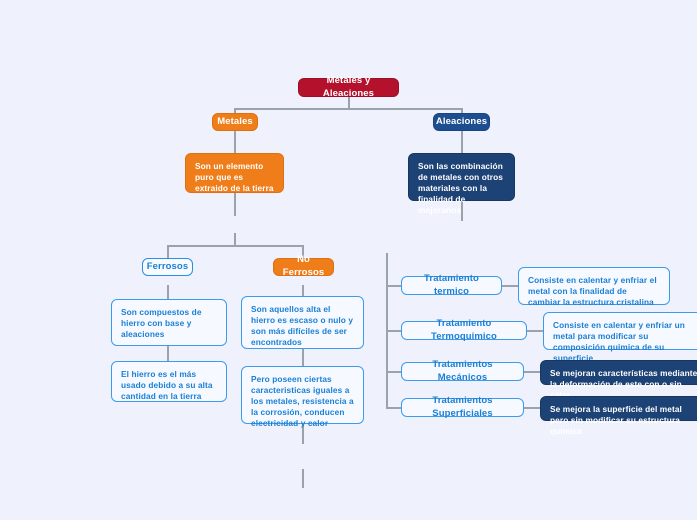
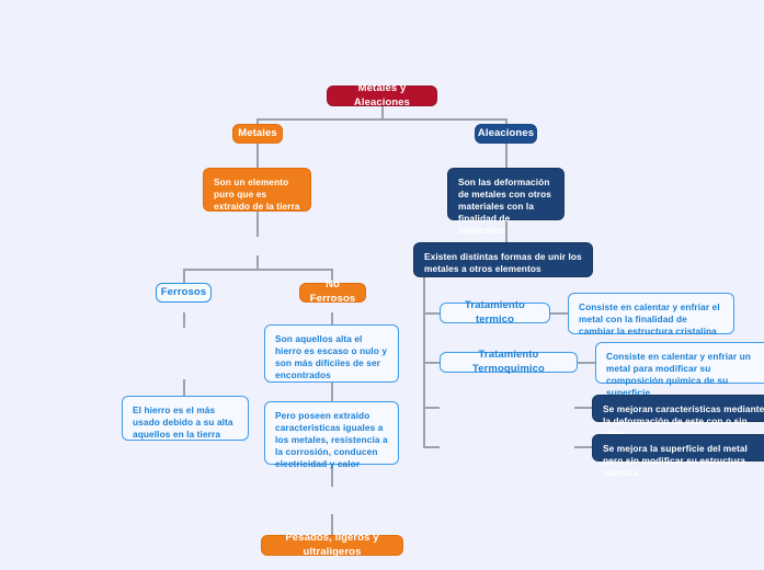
  Metales y Aleaciones
  Metales
  Son un elemento puro que es extraido de la tierra
  Ferrosos
- Son compuestos de hierro con base y aleaciones
- El hierro es el más usado debido a su alta cantidad en la tierra
+ El hierro es el más usado debido a su alta aquellos en la tierra
  No Ferrosos
  Son aquellos alta el hierro es escaso o nulo y son más difíciles de ser encontrados
- Pero poseen ciertas caracteristicas iguales a los metales, resistencia a la corrosión, conducen electricidad y calor
+ Pero poseen extraido caracteristicas iguales a los metales, resistencia a la corrosión, conducen electricidad y calor
+ Pesados, ligeros y ultraligeros
  Aleaciones
- Son las combinación de metales con otros materiales con la finalidad de mejorarios
+ Son las deformación de metales con otros materiales con la finalidad de mejorarios
+ Existen distintas formas de unir los metales a otros elementos
  Tratamiento termico
  Tratamiento Termoquimico
- Tratamientos Mecánicos
- Tratamientos Superficiales
  Consiste en calentar y enfriar el metal con la finalidad de cambiar la estructura cristalina
  Consiste en calentar y enfriar un metal para modificar su composición quimica de su superficie
  Se mejoran características mediante la deformación de este con o sin calor
  Se mejora la superficie del metal pero sin modificar su estructura
